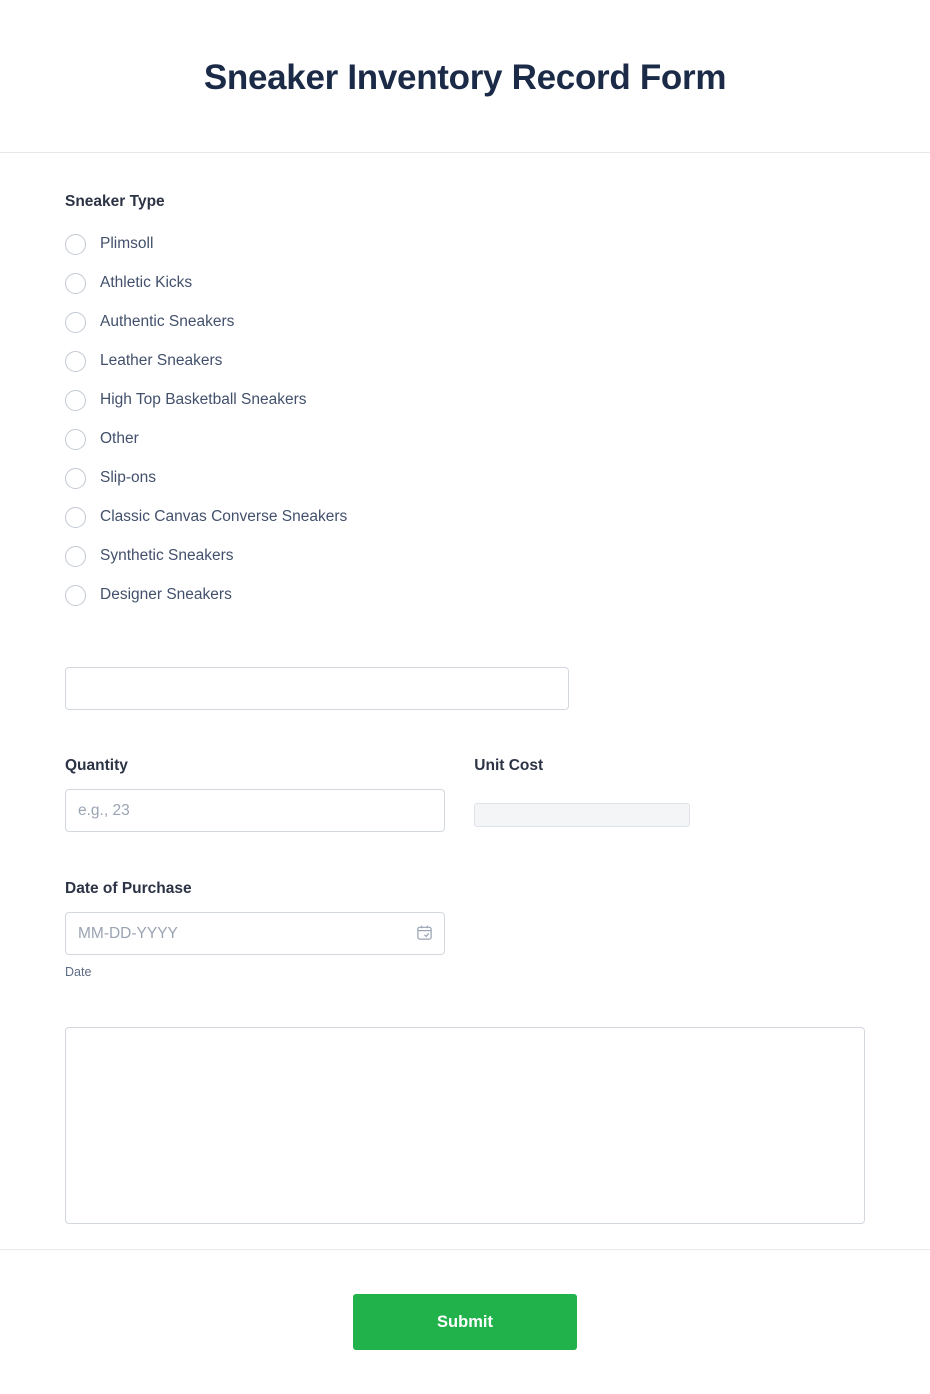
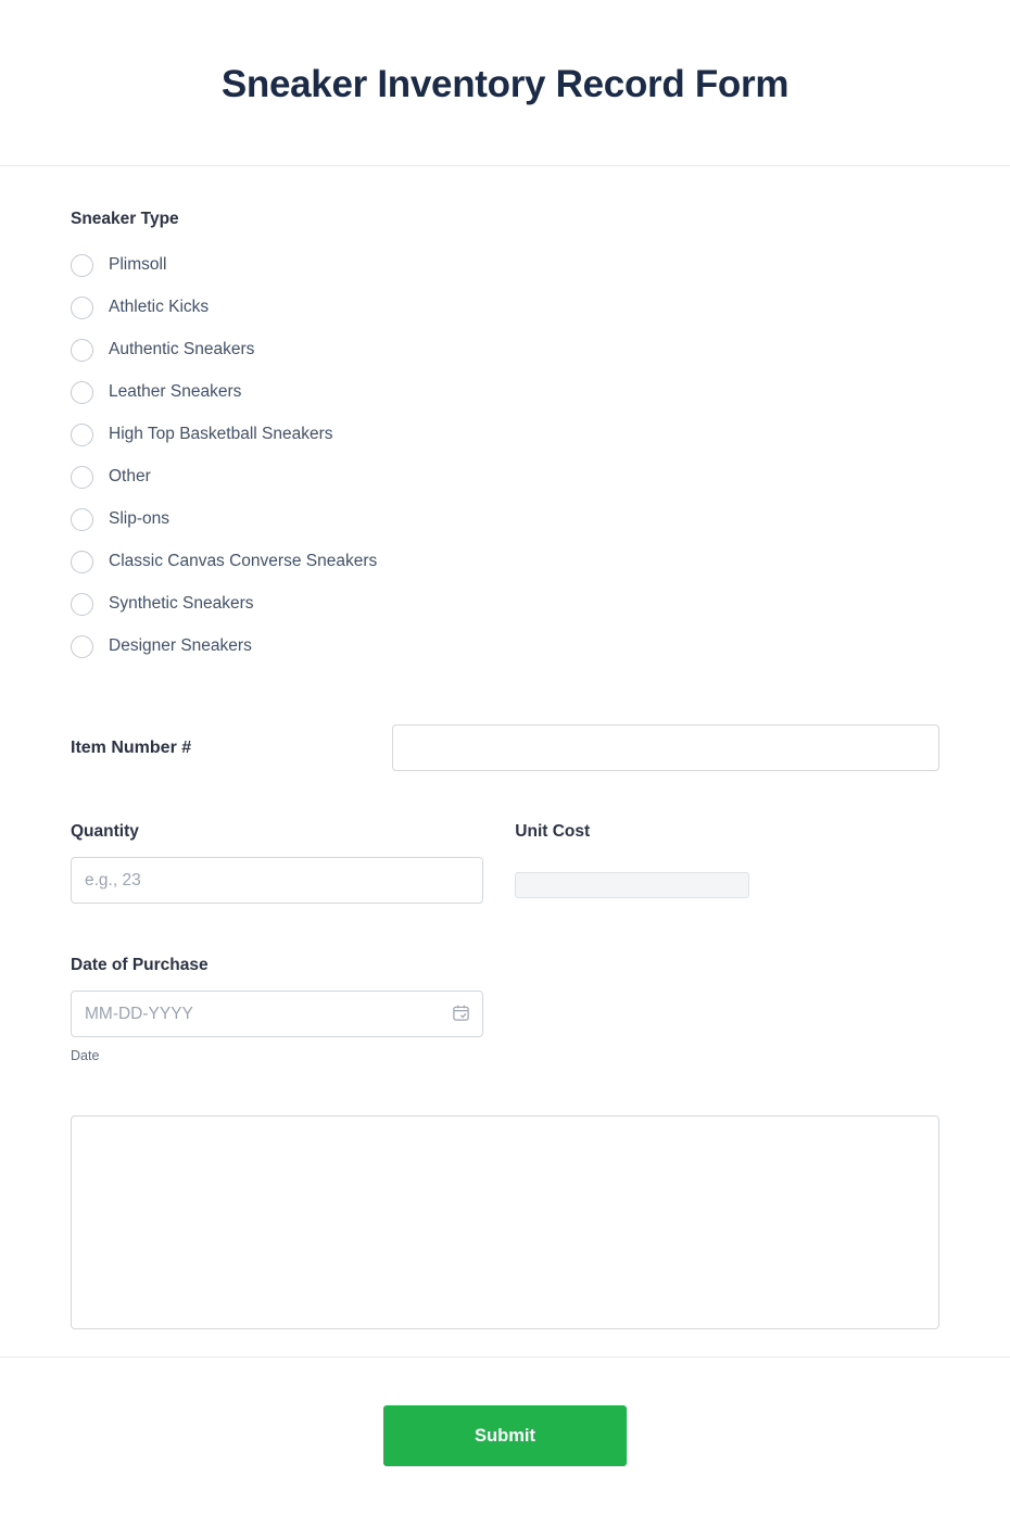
  Sneaker Inventory Record Form
  Sneaker Type
  Plimsoll
  Athletic Kicks
  Authentic Sneakers
  Leather Sneakers
  High Top Basketball Sneakers
  Other
  Slip-ons
  Classic Canvas Converse Sneakers
  Synthetic Sneakers
  Designer Sneakers
+ Item Number #
  Quantity
  e.g., 23
  Unit Cost
  Date of Purchase
  MM-DD-YYYY
  Date
  Submit
